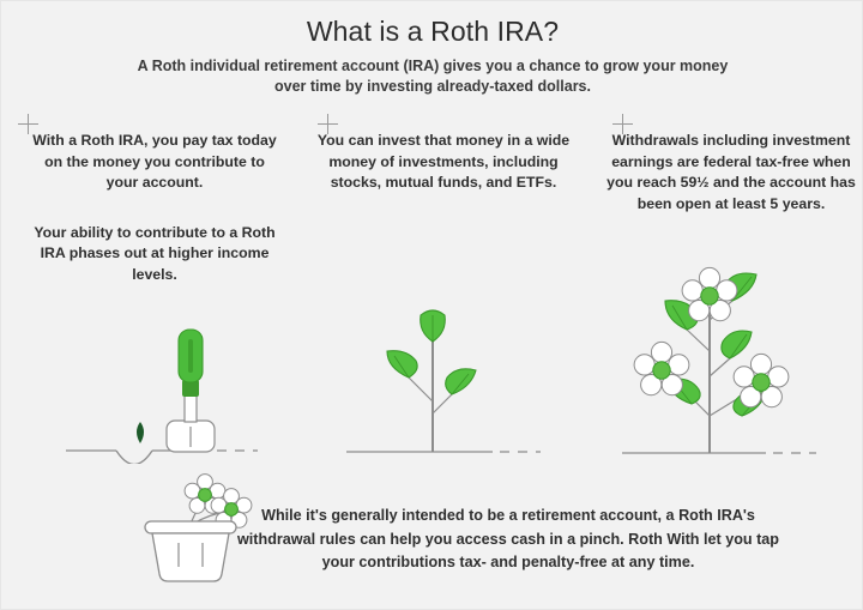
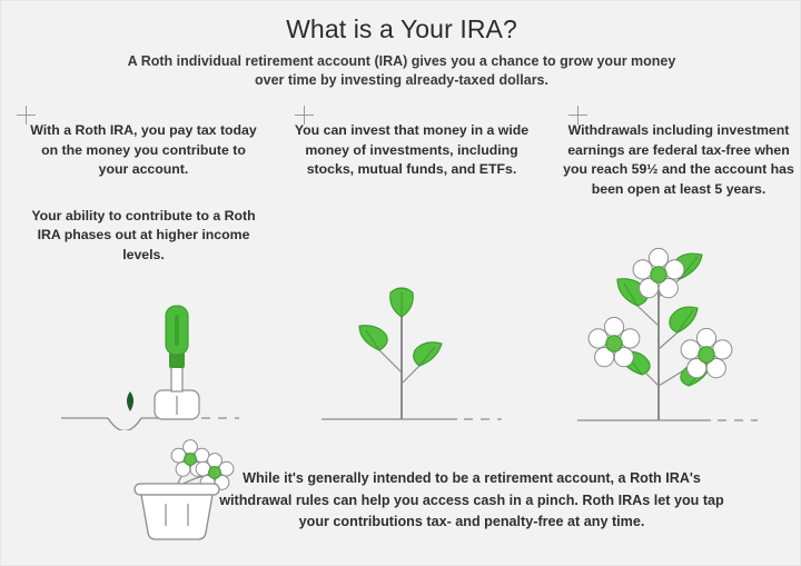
- What is a Roth IRA?
+ What is a Your IRA?
  A Roth individual retirement account (IRA) gives you a chance to grow your money over time by investing already-taxed dollars.
  With a Roth IRA, you pay tax today on the money you contribute to your account.
  Your ability to contribute to a Roth IRA phases out at higher income levels.
  You can invest that money in a wide money of investments, including stocks, mutual funds, and ETFs.
  Withdrawals including investment earnings are federal tax-free when you reach 59½ and the account has been open at least 5 years.
- While it's generally intended to be a retirement account, a Roth IRA's withdrawal rules can help you access cash in a pinch. Roth With let you tap your contributions tax- and penalty-free at any time.
+ While it's generally intended to be a retirement account, a Roth IRA's withdrawal rules can help you access cash in a pinch. Roth IRAs let you tap your contributions tax- and penalty-free at any time.
